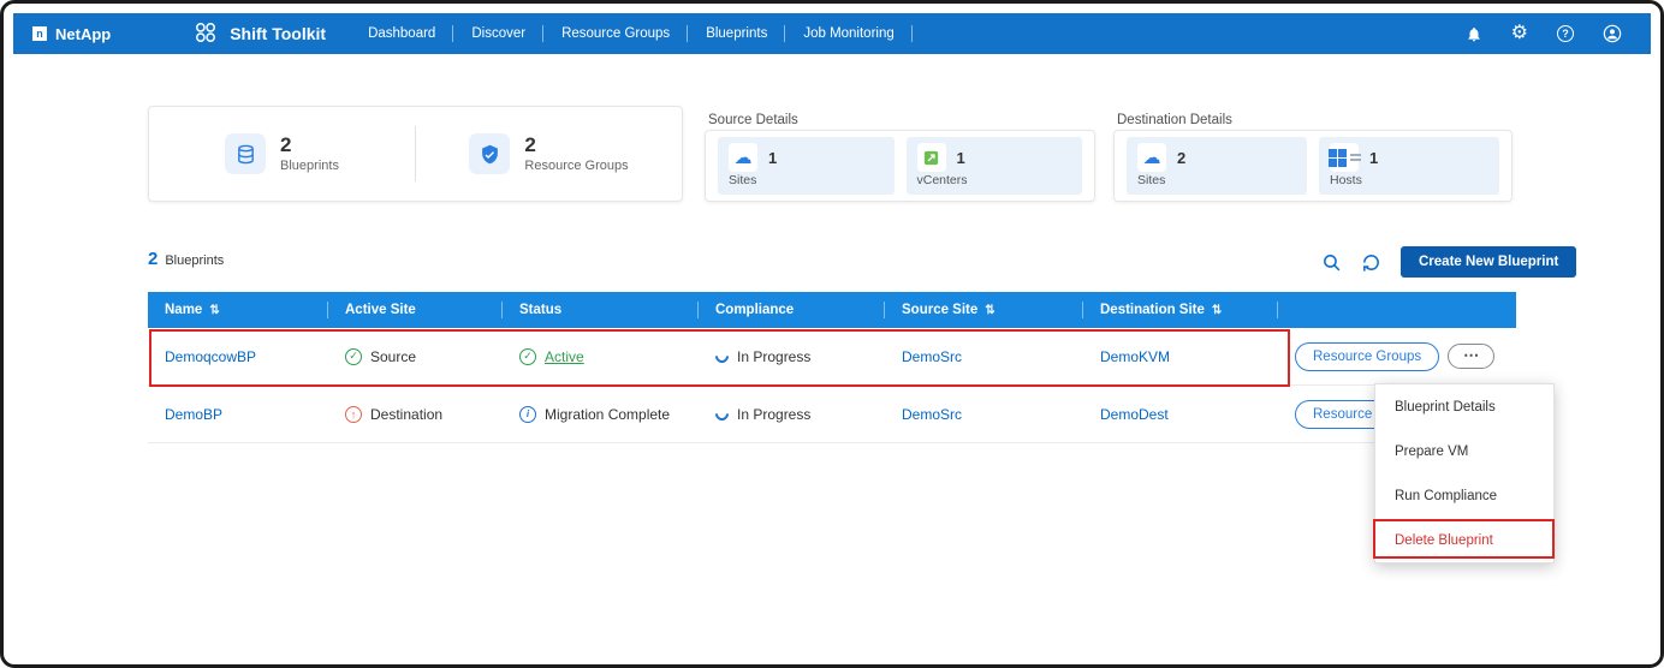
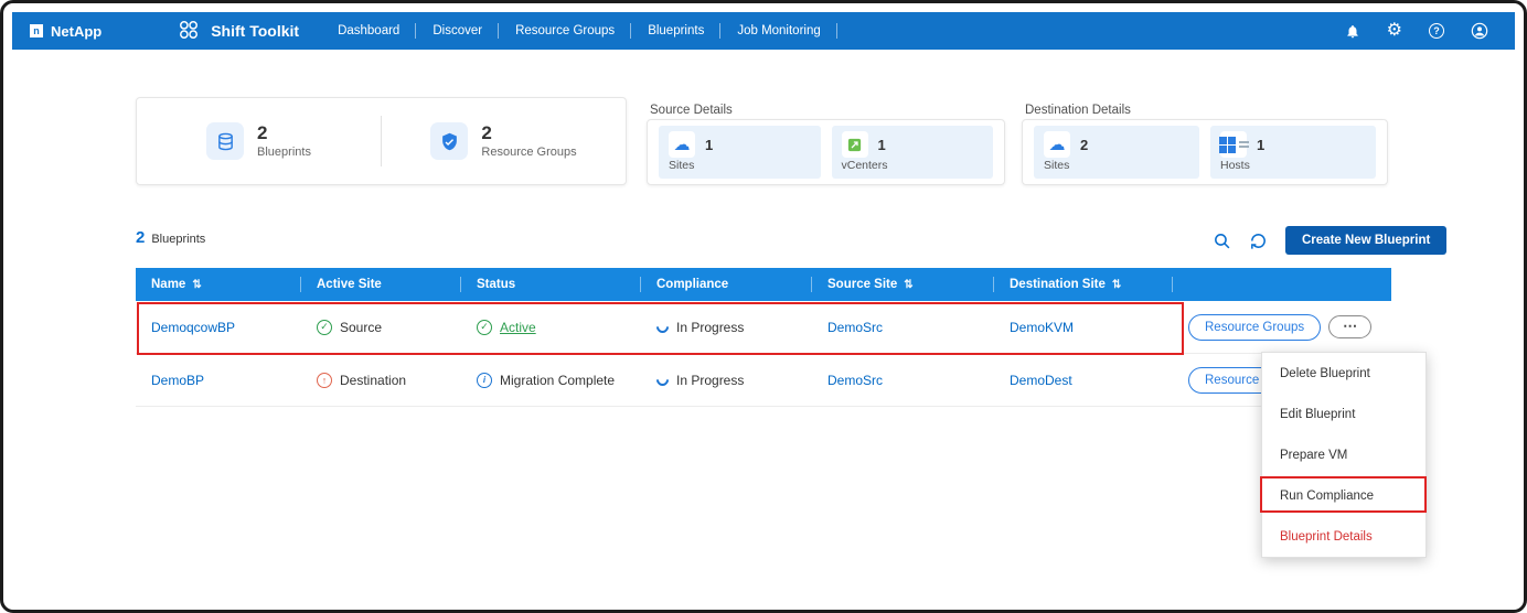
  n
  NetApp
  Shift Toolkit
  Dashboard
  Discover
  Resource Groups
  Blueprints
  Job Monitoring
  ⚙
  ?
  2
  Blueprints
  2
  Resource Groups
  Source Details
  ☁
  1
  Sites
  1
  vCenters
  Destination Details
  ☁
  2
  Sites
  1
  Hosts
  2
  Blueprints
  Create New Blueprint
  Name
  ⇅
  Active Site
  Status
  Compliance
  Source Site
  ⇅
  Destination Site
  ⇅
  DemoqcowBP
  ✓
  Source
  ✓
  Active
  In Progress
  DemoSrc
  DemoKVM
  Resource Groups
  ⋯
  DemoBP
  ↑
  Destination
  i
  Migration Complete
  In Progress
  DemoSrc
  DemoDest
- Blueprint Details
+ Delete Blueprint
+ Edit Blueprint
  Prepare VM
  Run Compliance
- Delete Blueprint
+ Blueprint Details
